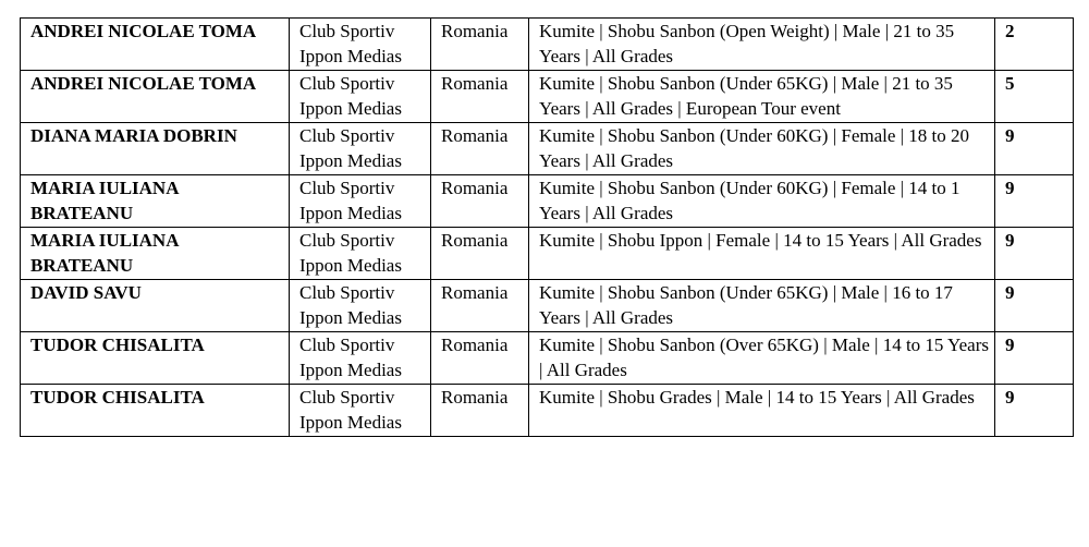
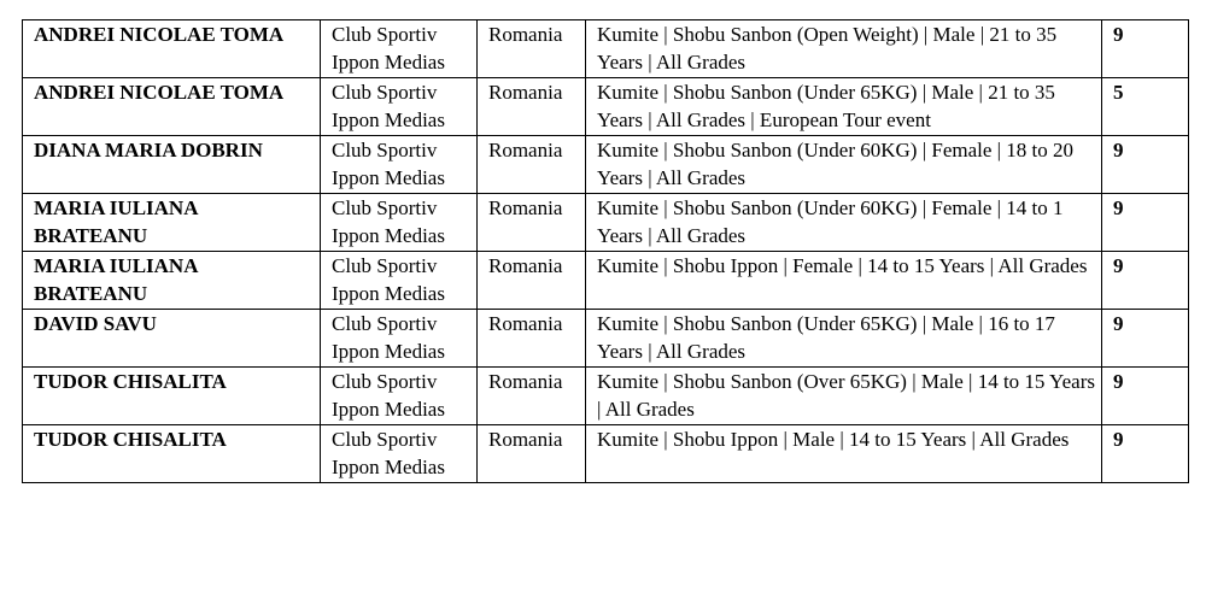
- ANDREI NICOLAE TOMA	Club Sportiv Ippon Medias	Romania	Kumite | Shobu Sanbon (Open Weight) | Male | 21 to 35 Years | All Grades	2
+ ANDREI NICOLAE TOMA	Club Sportiv Ippon Medias	Romania	Kumite | Shobu Sanbon (Open Weight) | Male | 21 to 35 Years | All Grades	9
  ANDREI NICOLAE TOMA	Club Sportiv Ippon Medias	Romania	Kumite | Shobu Sanbon (Under 65KG) | Male | 21 to 35 Years | All Grades | European Tour event	5
  DIANA MARIA DOBRIN	Club Sportiv Ippon Medias	Romania	Kumite | Shobu Sanbon (Under 60KG) | Female | 18 to 20 Years | All Grades	9
  MARIA IULIANA BRATEANU	Club Sportiv Ippon Medias	Romania	Kumite | Shobu Sanbon (Under 60KG) | Female | 14 to 1 Years | All Grades	9
  MARIA IULIANA BRATEANU	Club Sportiv Ippon Medias	Romania	Kumite | Shobu Ippon | Female | 14 to 15 Years | All Grades	9
  DAVID SAVU	Club Sportiv Ippon Medias	Romania	Kumite | Shobu Sanbon (Under 65KG) | Male | 16 to 17 Years | All Grades	9
  TUDOR CHISALITA	Club Sportiv Ippon Medias	Romania	Kumite | Shobu Sanbon (Over 65KG) | Male | 14 to 15 Years | All Grades	9
- TUDOR CHISALITA	Club Sportiv Ippon Medias	Romania	Kumite | Shobu Grades | Male | 14 to 15 Years | All Grades	9
+ TUDOR CHISALITA	Club Sportiv Ippon Medias	Romania	Kumite | Shobu Ippon | Male | 14 to 15 Years | All Grades	9
